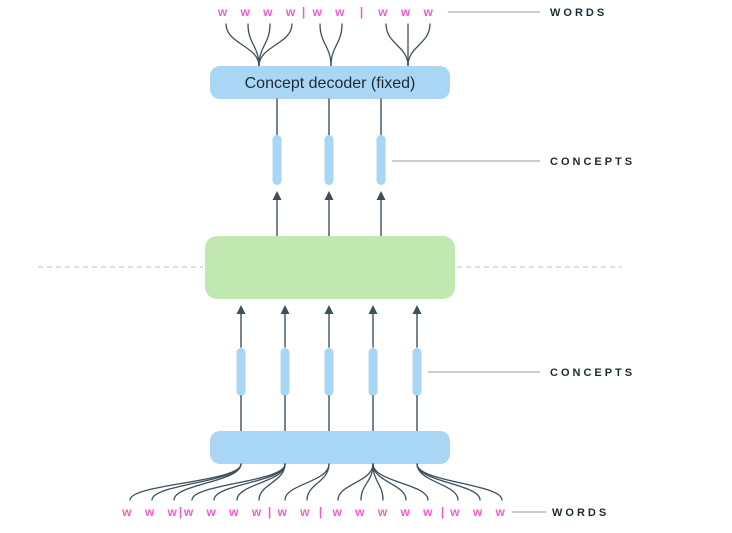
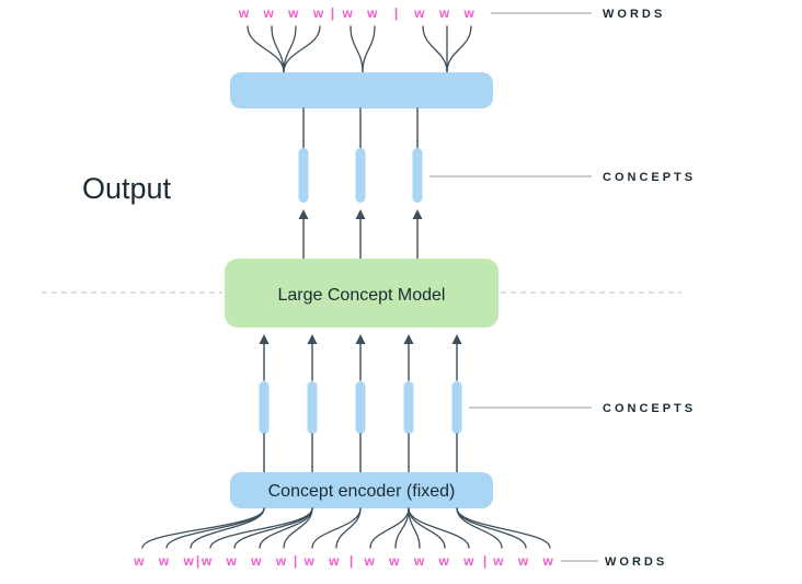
  w w w w
  |
  w w
  |
  w w w
  WORDS
- Concept decoder (fixed)
  CONCEPTS
+ Output
+ Large Concept Model
  CONCEPTS
+ Concept encoder (fixed)
  w w w
  |
  w w w w
  |
  w w
  |
  w w w w w
  |
  w w w
  WORDS
